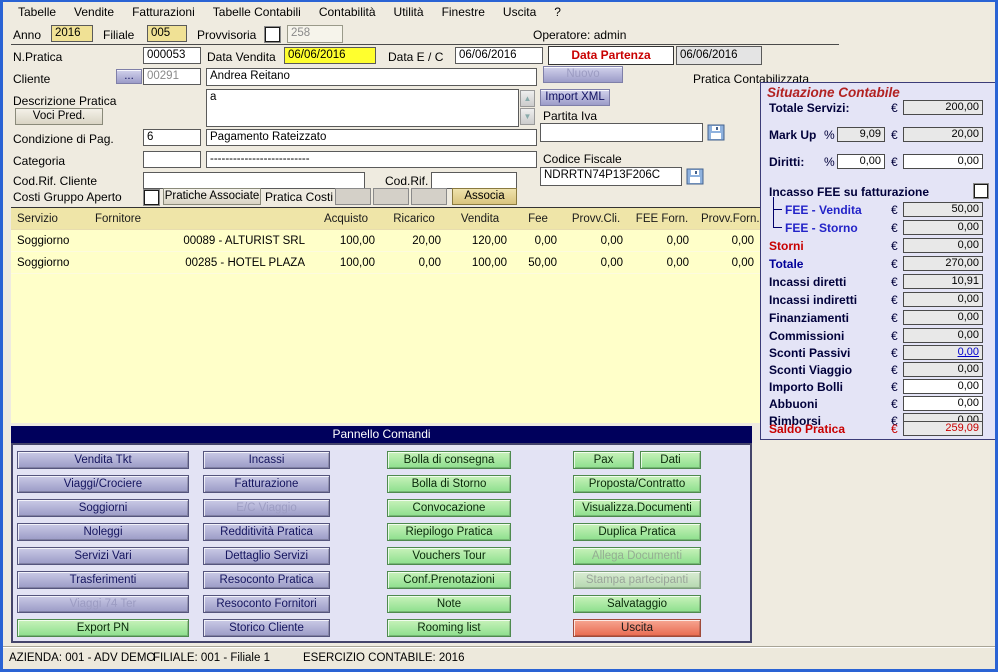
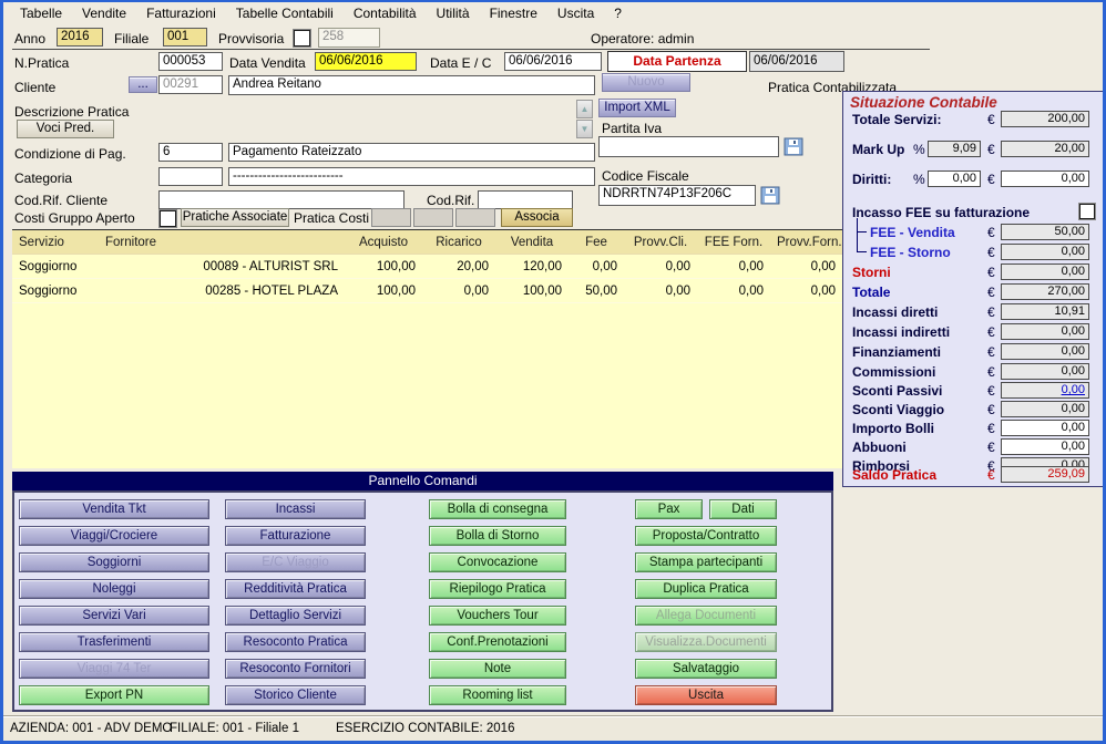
  Tabelle
  Vendite
  Fatturazioni
  Tabelle Contabili
  Contabilità
  Utilità
  Finestre
  Uscita
  ?
  Anno
  2016
  Filiale
- 005
+ 001
  Provvisoria
  258
  Operatore: admin
  N.Pratica
  000053
  Data Vendita
  06/06/2016
  Data E / C
  06/06/2016
  Data Partenza
  06/06/2016
  Cliente
  ...
  00291
  Andrea Reitano
  Nuovo
  Pratica Contabilizzata
  Descrizione Pratica
- a
  ▲
  ▼
  Import XML
  Partita Iva
  Voci Pred.
  Condizione di Pag.
  6
  Pagamento Rateizzato
  Categoria
  --------------------------
  Codice Fiscale
  NDRRTN74P13F206C
  Cod.Rif. Cliente
  Cod.Rif.
  Costi Gruppo Aperto
  Pratiche Associate
  Pratica Costi
  Associa
  Servizio	Fornitore	Acquisto	Ricarico	Vendita	Fee	Provv.Cli.	FEE Forn.	Provv.Forn.
  Soggiorno	00089 - ALTURIST SRL	100,00	20,00	120,00	0,00	0,00	0,00	0,00
  Soggiorno	00285 - HOTEL PLAZA	100,00	0,00	100,00	50,00	0,00	0,00	0,00
  Situazione Contabile
  Totale Servizi:
  €
  200,00
  Mark Up
  %
  9,09
  €
  20,00
  Diritti:
  %
  0,00
  €
  0,00
  Incasso FEE su fatturazione
  FEE - Vendita
  €
  50,00
  FEE - Storno
  €
  0,00
  Storni
  €
  0,00
  Totale
  €
  270,00
  Incassi diretti
  €
  10,91
  Incassi indiretti
  €
  0,00
  Finanziamenti
  €
  0,00
  Commissioni
  €
  0,00
  Sconti Passivi
  €
  0,00
  Sconti Viaggio
  €
  0,00
  Importo Bolli
  €
  0,00
  Abbuoni
  €
  0,00
  Rimborsi
  €
  0,00
  Saldo Pratica
  €
  259,09
  Pannello Comandi
  Vendita Tkt
  Viaggi/Crociere
  Soggiorni
  Noleggi
  Servizi Vari
  Trasferimenti
  Viaggi 74 Ter
  Export PN
  Incassi
  Fatturazione
  E/C Viaggio
  Redditività Pratica
  Dettaglio Servizi
  Resoconto Pratica
  Resoconto Fornitori
  Storico Cliente
  Bolla di consegna
  Bolla di Storno
  Convocazione
  Riepilogo Pratica
  Vouchers Tour
  Conf.Prenotazioni
  Note
  Rooming list
  Pax
  Dati
  Proposta/Contratto
- Visualizza.Documenti
+ Stampa partecipanti
  Duplica Pratica
  Allega Documenti
- Stampa partecipanti
+ Visualizza.Documenti
  Salvataggio
  Uscita
  AZIENDA: 001 - ADV DEMO
  FILIALE: 001 - Filiale 1
  ESERCIZIO CONTABILE: 2016
